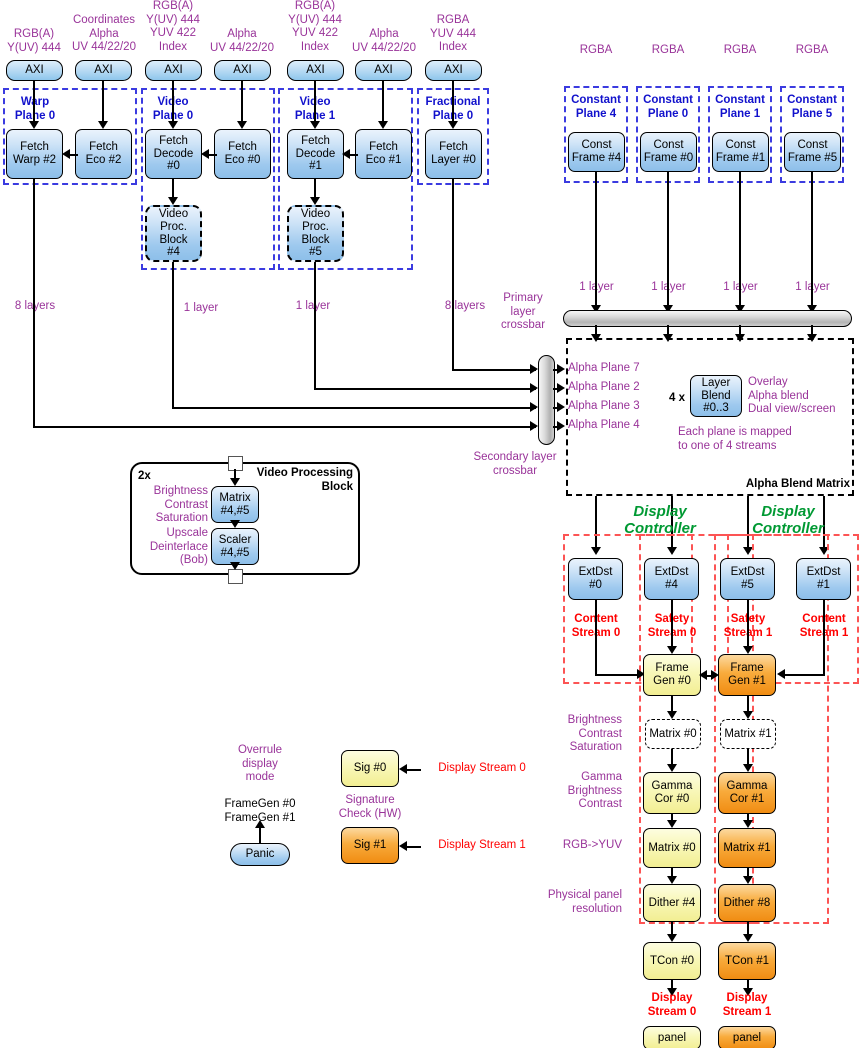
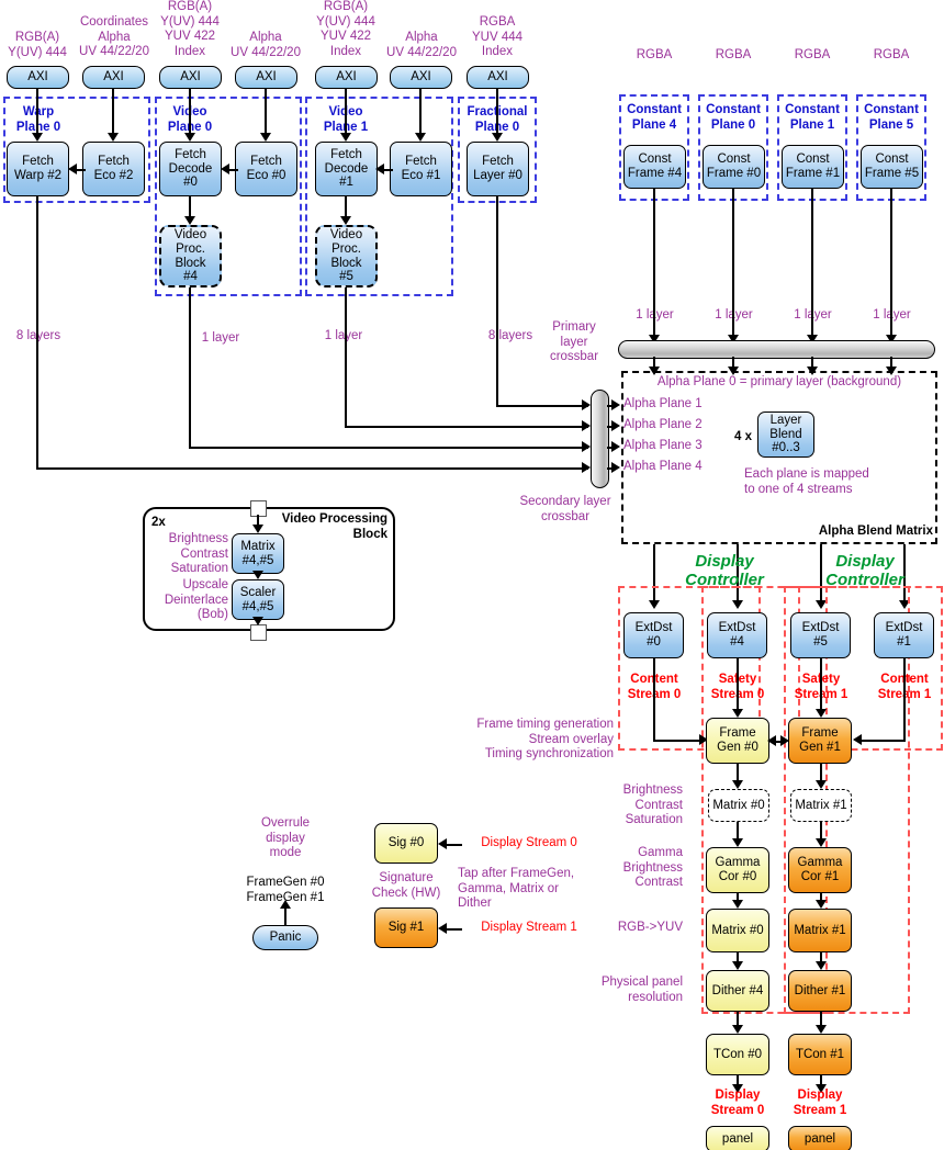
  RGB(A)
  Y(UV) 444
  Coordinates
  Alpha
  UV 44/22/20
  RGB(A)
  Y(UV) 444
  YUV 422
  Index
  Alpha
  UV 44/22/20
  RGB(A)
  Y(UV) 444
  YUV 422
  Index
  Alpha
  UV 44/22/20
  RGBA
  YUV 444
  Index
  AXI
  AXI
  AXI
  AXI
  AXI
  AXI
  AXI
  Warp
  Plane 0
  Video
  Plane 0
  Video
  Plane 1
  Fractional
  Plane 0
  Fetch
  Warp #2
  Fetch
  Eco #2
  Fetch
  Decode
  #0
  Fetch
  Eco #0
  Fetch
  Decode
  #1
  Fetch
  Eco #1
  Fetch
  Layer #0
  Video
  Proc.
  Block
  #4
  Video
  Proc.
  Block
  #5
  8 layers
  1 layer
  1 layer
  8 layers
  RGBA
  RGBA
  RGBA
  RGBA
  Constant
  Plane 4
  Constant
  Plane 0
  Constant
  Plane 1
  Constant
  Plane 5
  Const
  Frame #4
  Const
  Frame #0
  Const
  Frame #1
  Const
  Frame #5
  1 layer
  1 layer
  1 layer
  1 layer
  Primary
  layer
  crossbar
  Secondary layer
  crossbar
+ Alpha Plane 0 = primary layer (background)
- Alpha Plane 7
+ Alpha Plane 1
  Alpha Plane 2
  Alpha Plane 3
  Alpha Plane 4
  4 x
  Layer
  Blend
  #0..3
- Overlay
- Alpha blend
- Dual view/screen
  Each plane is mapped
  to one of 4 streams
  Alpha Blend Matrix
  2x
  Video Processing
  Block
  Brightness
  Contrast
  Saturation
  Matrix
  #4,#5
  Upscale
  Deinterlace
  (Bob)
  Scaler
  #4,#5
  Display
  Controller
  Display
  Controller
  ExtDst
  #0
  ExtDst
  #4
  ExtDst
  #5
  ExtDst
  #1
  Content
  Stream 0
  Safety
  Stream 0
  Safety
  Stream 1
  Content
  Stream 1
+ Frame timing generation
+ Stream overlay
+ Timing synchronization
  Brightness
  Contrast
  Saturation
  Gamma
  Brightness
  Contrast
  RGB->YUV
  Physical panel
  resolution
  Frame
  Gen #0
  Matrix #0
  Gamma
  Cor #0
  Matrix #0
  Dither #4
  TCon #0
  Frame
  Gen #1
  Matrix #1
  Gamma
  Cor #1
  Matrix #1
- Dither #8
+ Dither #1
  TCon #1
  Display
  Stream 0
  Display
  Stream 1
  panel
  panel
  Overrule
  display
  mode
  FrameGen #0
  FrameGen #1
  Panic
  Sig #0
  Sig #1
  Signature
  Check (HW)
  Display Stream 0
  Display Stream 1
+ Tap after FrameGen,
+ Gamma, Matrix or
+ Dither
